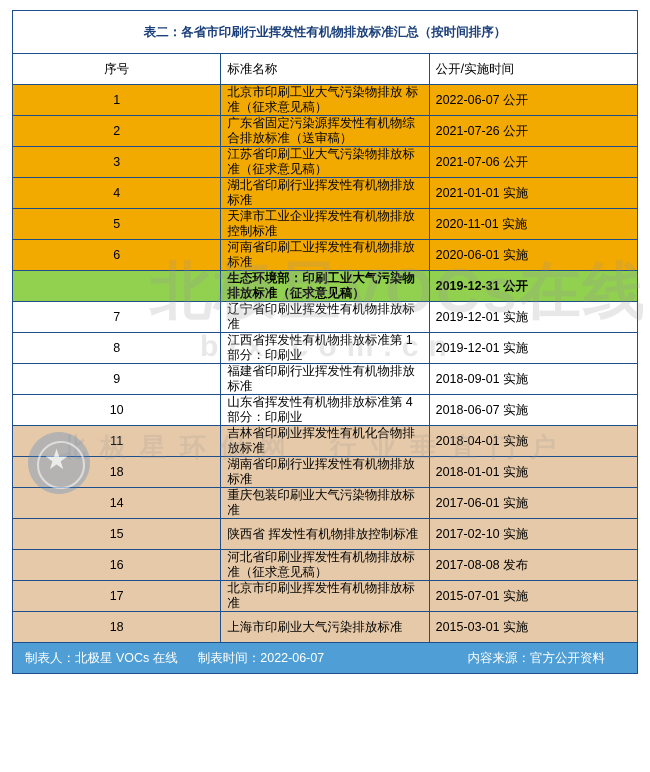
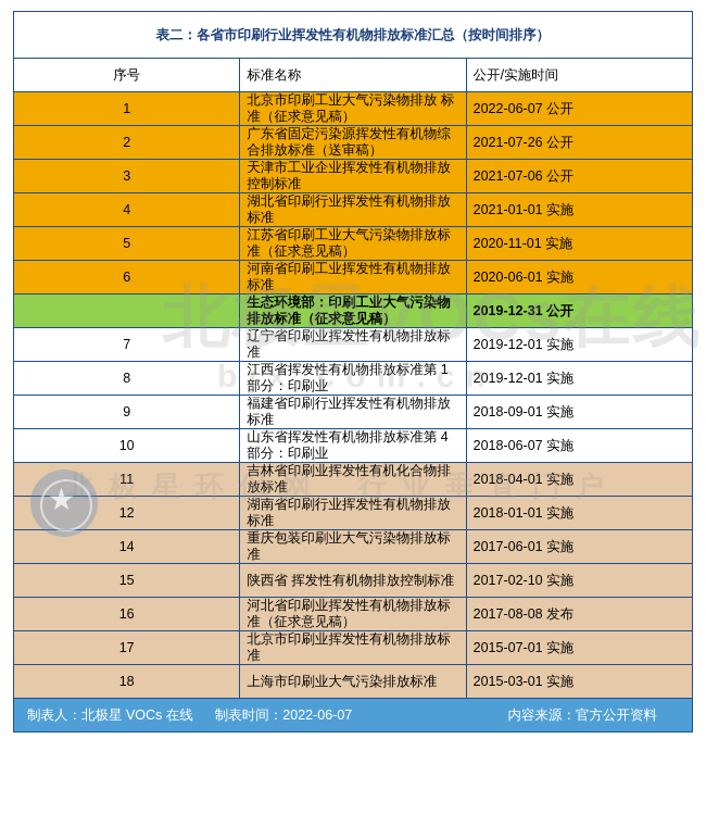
  北极星VOCs在线
  bjx.com.cn
  北极星环保网
  行业垂直门户
  ★
  表二：各省市印刷行业挥发性有机物排放标准汇总（按时间排序）
  序号	标准名称	公开/实施时间
  1	北京市印刷工业大气污染物排放 标准（征求意见稿）	2022-06-07 公开
  2	广东省固定污染源挥发性有机物综合排放标准（送审稿）	2021-07-26 公开
- 3	江苏省印刷工业大气污染物排放标准（征求意见稿）	2021-07-06 公开
+ 3	天津市工业企业挥发性有机物排放控制标准	2021-07-06 公开
  4	湖北省印刷行业挥发性有机物排放标准	2021-01-01 实施
- 5	天津市工业企业挥发性有机物排放控制标准	2020-11-01 实施
+ 5	江苏省印刷工业大气污染物排放标准（征求意见稿）	2020-11-01 实施
  6	河南省印刷工业挥发性有机物排放标准	2020-06-01 实施
  	生态环境部：印刷工业大气污染物排放标准（征求意见稿）	2019-12-31 公开
  7	辽宁省印刷业挥发性有机物排放标准	2019-12-01 实施
  8	江西省挥发性有机物排放标准第 1 部分：印刷业	2019-12-01 实施
  9	福建省印刷行业挥发性有机物排放标准	2018-09-01 实施
  10	山东省挥发性有机物排放标准第 4 部分：印刷业	2018-06-07 实施
  11	吉林省印刷业挥发性有机化合物排放标准	2018-04-01 实施
- 18	湖南省印刷行业挥发性有机物排放标准	2018-01-01 实施
+ 12	湖南省印刷行业挥发性有机物排放标准	2018-01-01 实施
  14	重庆包装印刷业大气污染物排放标准	2017-06-01 实施
  15	陕西省 挥发性有机物排放控制标准	2017-02-10 实施
  16	河北省印刷业挥发性有机物排放标准（征求意见稿）	2017-08-08 发布
  17	北京市印刷业挥发性有机物排放标准	2015-07-01 实施
  18	上海市印刷业大气污染排放标准	2015-03-01 实施
  制表人：北极星 VOCs 在线 制表时间：2022-06-07 内容来源：官方公开资料
